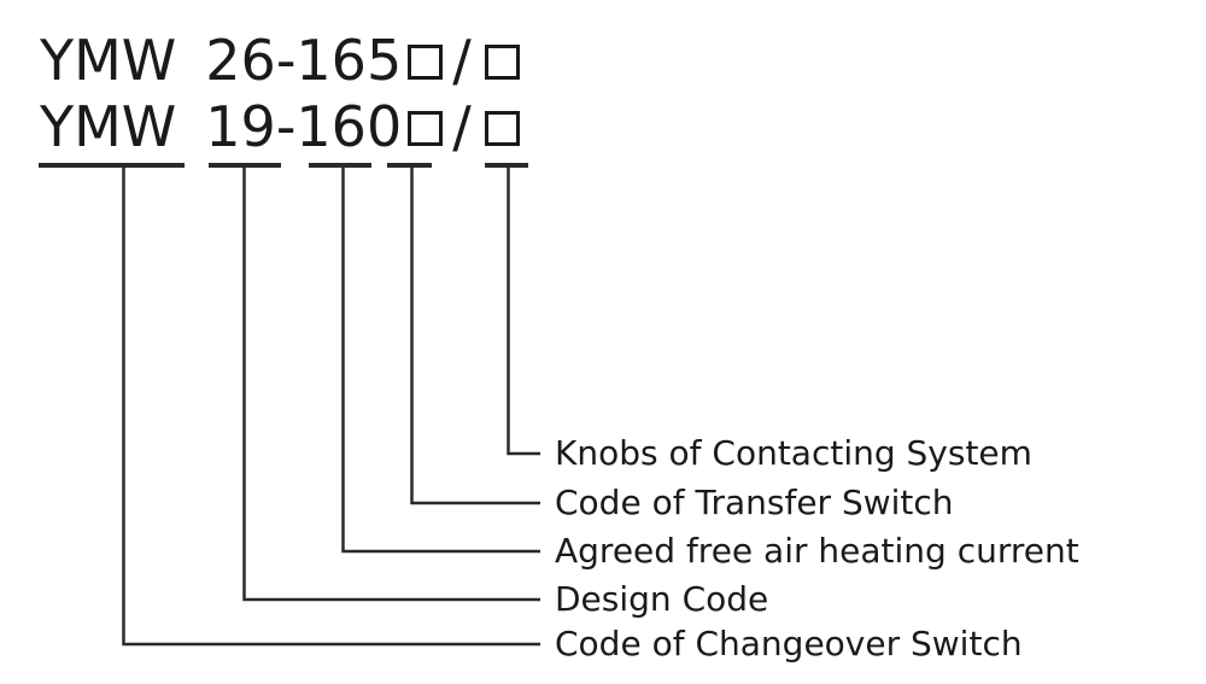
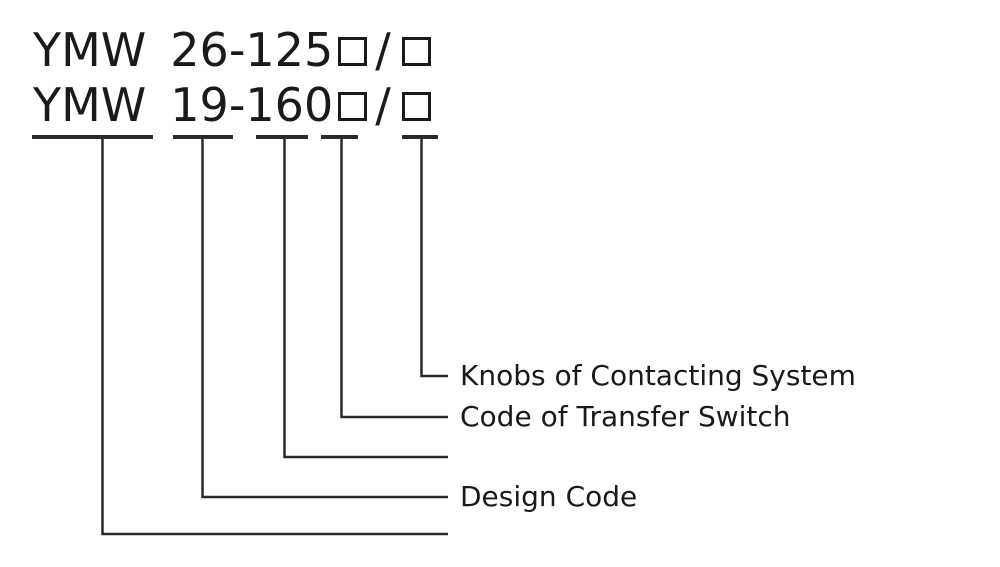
- YMW 26-165 /
+ YMW 26-125 /
  YMW 19-160 /
  Knobs of Contacting System
  Code of Transfer Switch
- Agreed free air heating current
  Design Code
- Code of Changeover Switch
